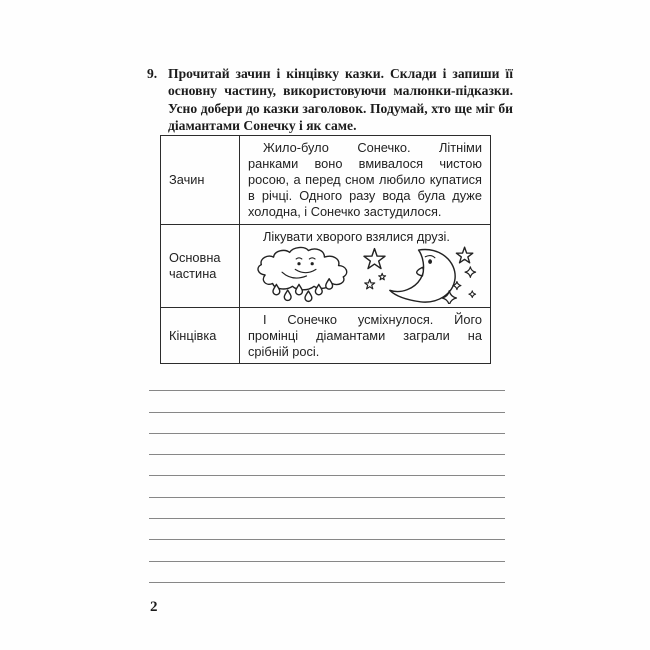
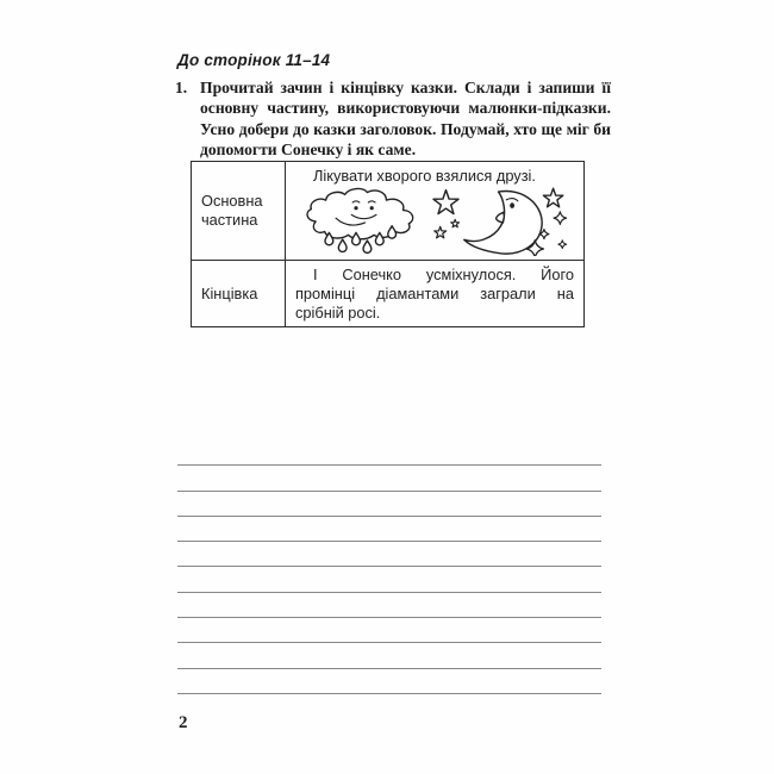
+ До сторінок 11–14
- 9.
+ 1.
- Прочитай зачин і кінцівку казки. Склади і запиши її основну частину, використовуючи малюнки-підказки. Усно добери до казки заголовок. Подумай, хто ще міг би діамантами Сонечку і як саме.
+ Прочитай зачин і кінцівку казки. Склади і запиши її основну частину, використовуючи малюнки-підказки. Усно добери до казки заголовок. Подумай, хто ще міг би допомогти Сонечку і як саме.
- Зачин	Жило-було Сонечко. Літніми ранками воно вмивалося чистою росою, а перед сном любило купатися в річці. Одного разу вода була дуже холодна, і Сонечко засту­дилося.
  Основна частина	Лікувати хворого взялися друзі.
  Кінцівка	І Сонечко усміхнулося. Його промінці діамантами заграли на срібній росі.
  2
